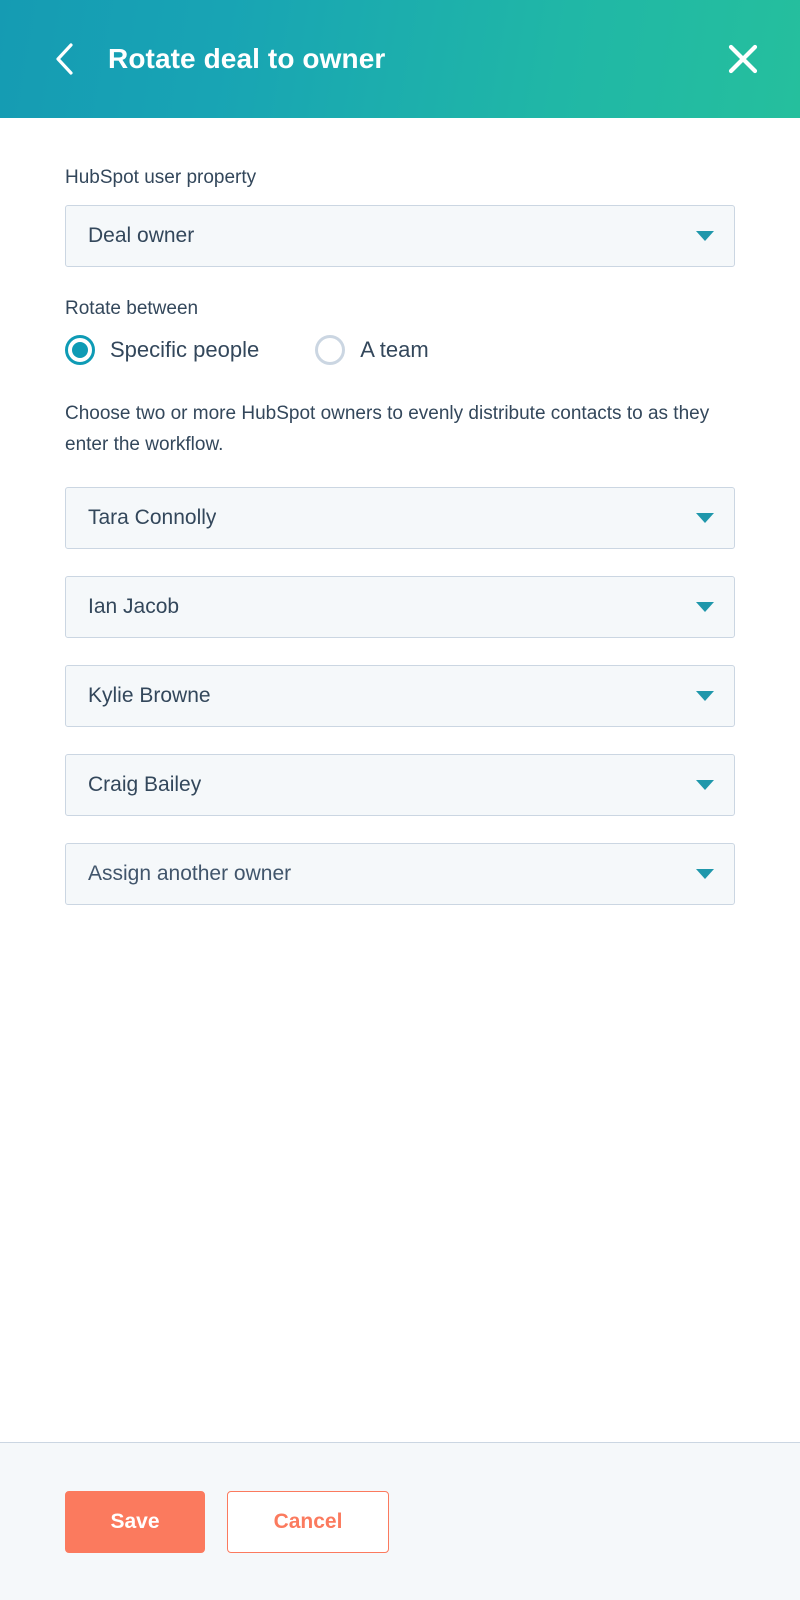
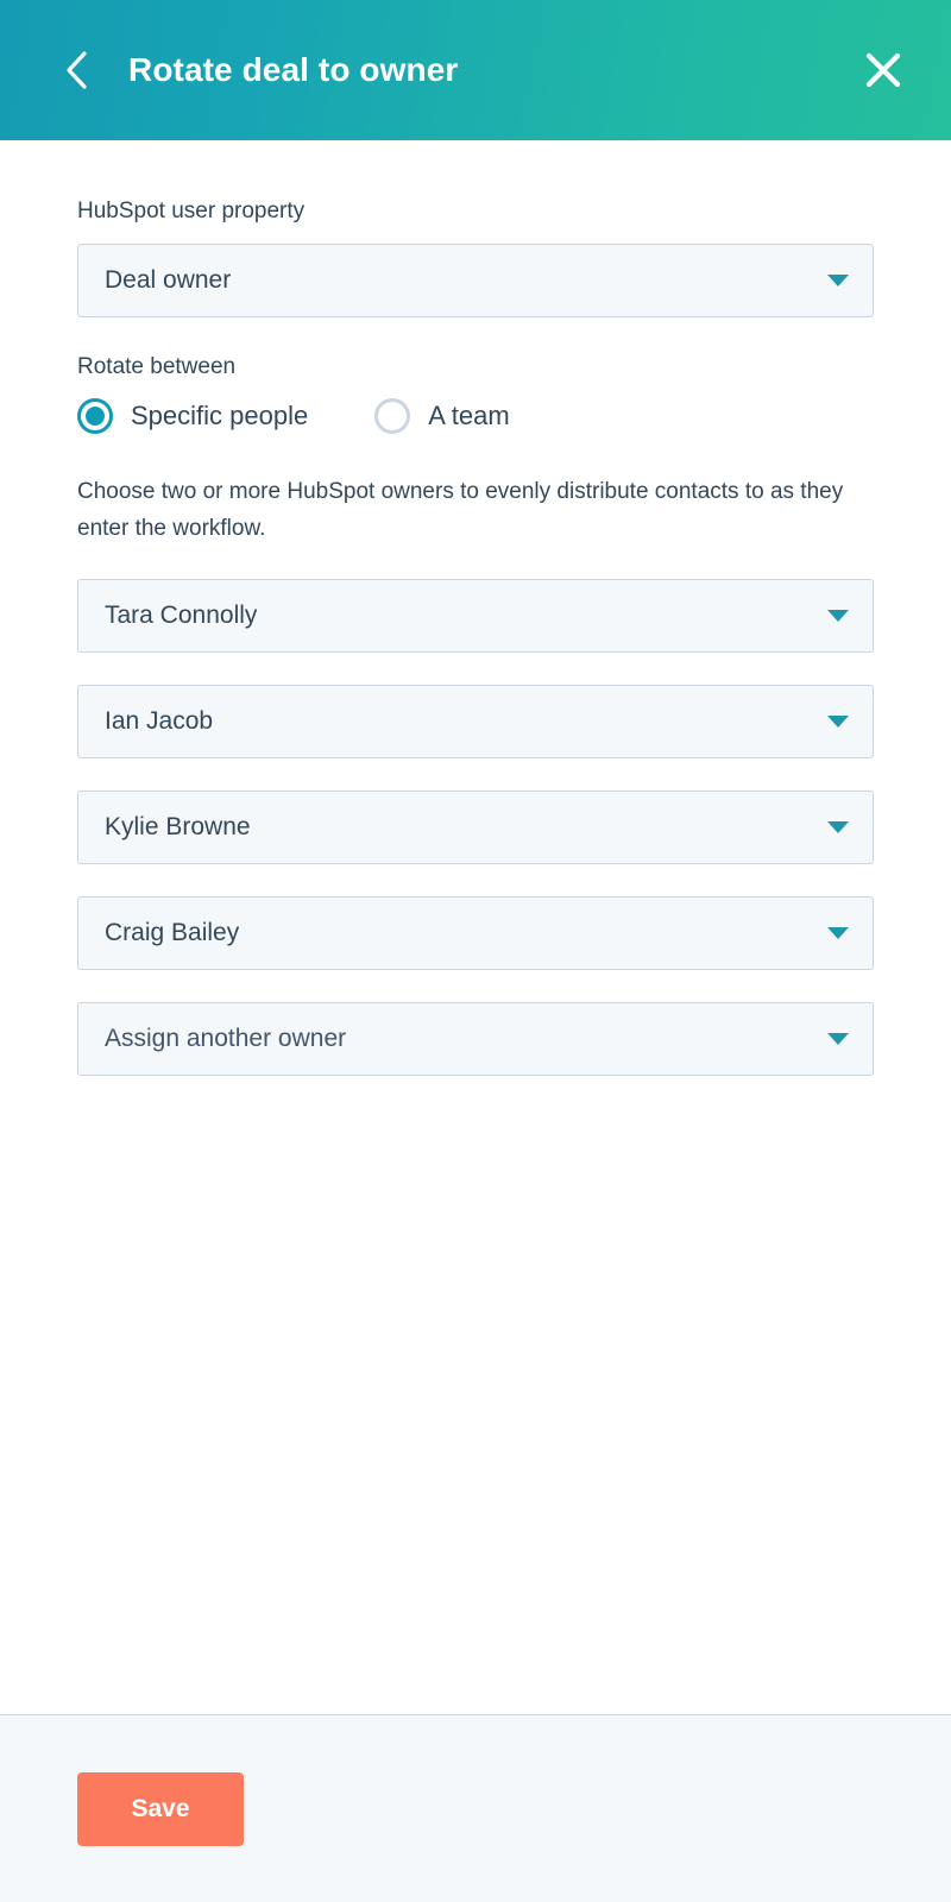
  Rotate deal to owner
  HubSpot user property
  Deal owner
  Rotate between
  Specific people
  A team
  Choose two or more HubSpot owners to evenly distribute contacts to as they enter the workflow.
  Tara Connolly
  Ian Jacob
  Kylie Browne
  Craig Bailey
  Assign another owner
  Save
- Cancel
